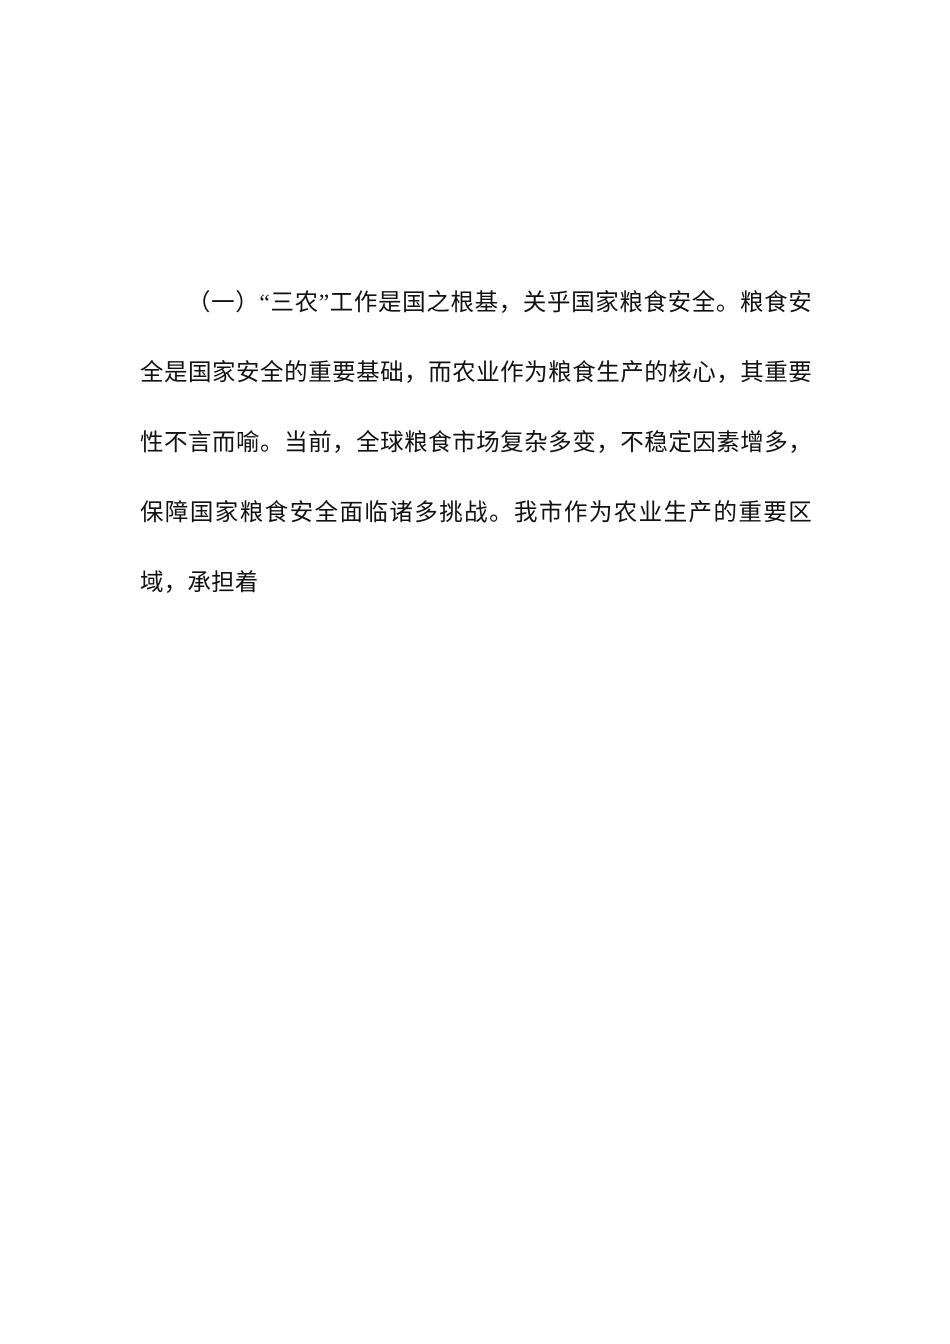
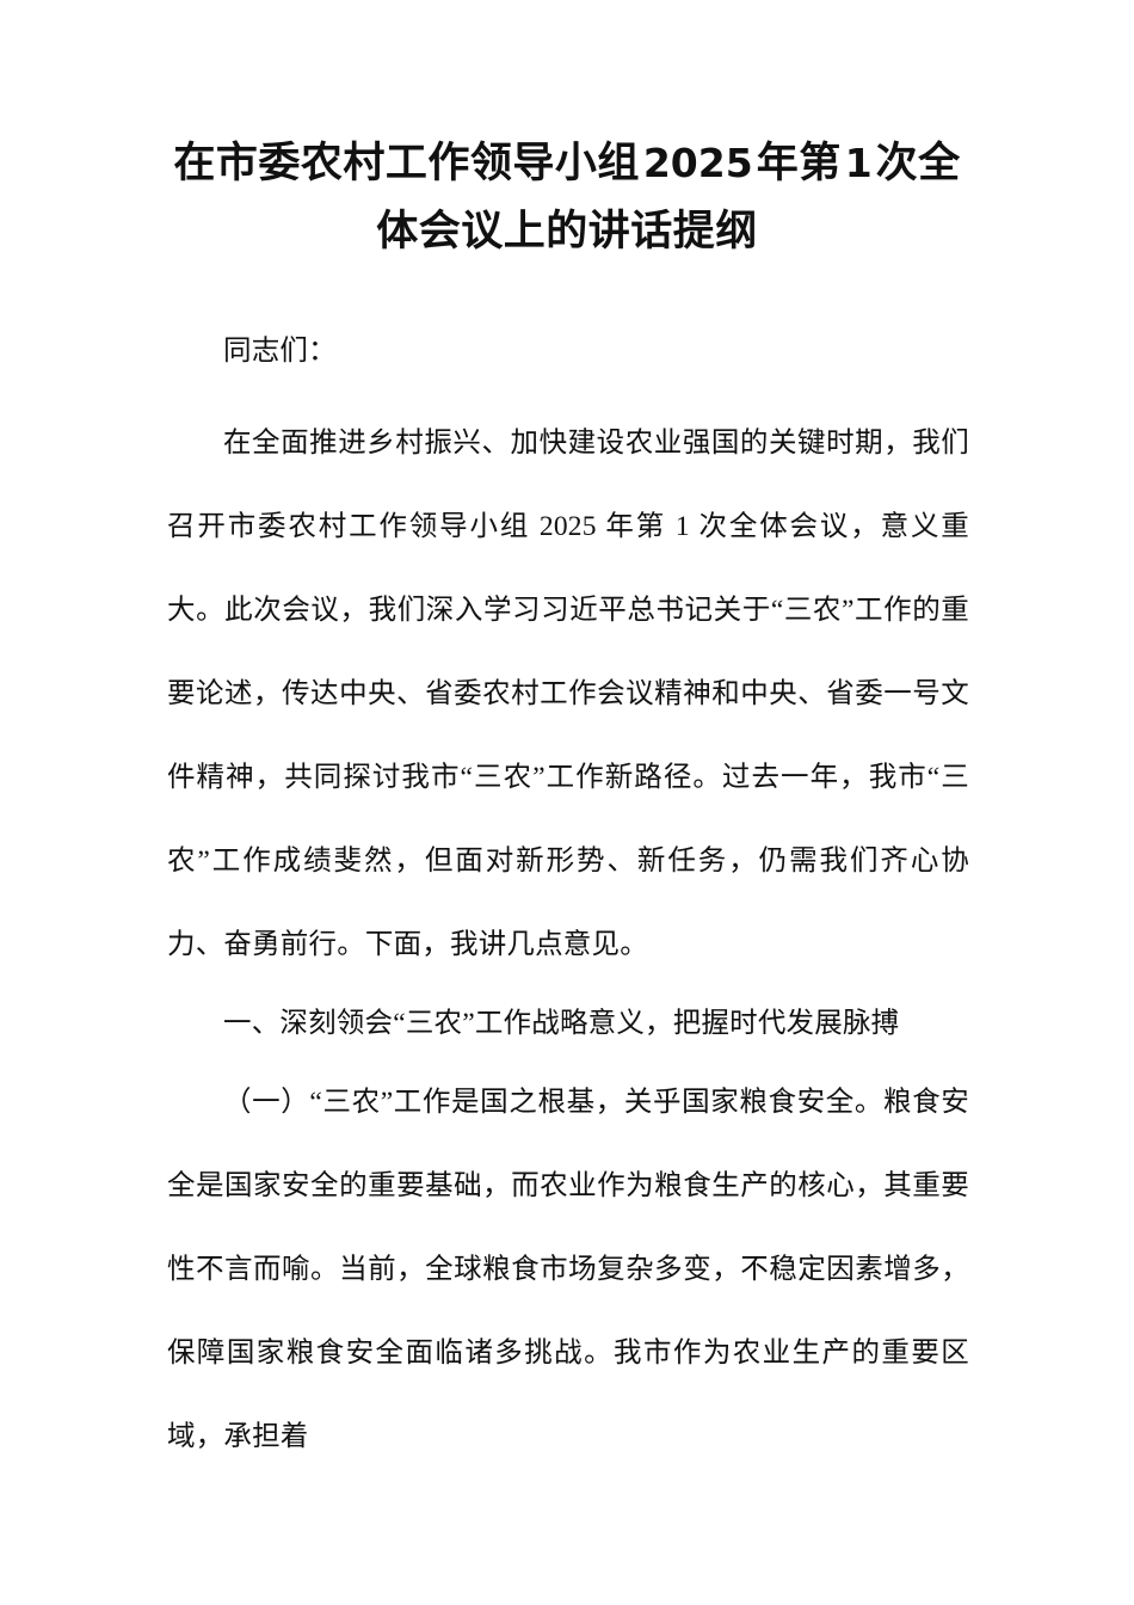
+ 在市委农村工作领导小组2025年第1次全
+ 体会议上的讲话提纲
+ 同志们：
+ 在全面推进乡村振兴、加快建设农业强国的关键时期，我们召开市委农村工作领导小组 2025 年第 1 次全体会议，意义重大。此次会议，我们深入学习习近平总书记关于“三农”工作的重要论述，传达中央、省委农村工作会议精神和中央、省委一号文件精神，共同探讨我市“三农”工作新路径。过去一年，我市“三农”工作成绩斐然，但面对新形势、新任务，仍需我们齐心协力、奋勇前行。下面，我讲几点意见。
+ 一、深刻领会“三农”工作战略意义，把握时代发展脉搏
  （一）“三农”工作是国之根基，关乎国家粮食安全。粮食安全是国家安全的重要基础，而农业作为粮食生产的核心，其重要性不言而喻。当前，全球粮食市场复杂多变，不稳定因素增多，保障国家粮食安全面临诸多挑战。我市作为农业生产的重要区域，承担着
